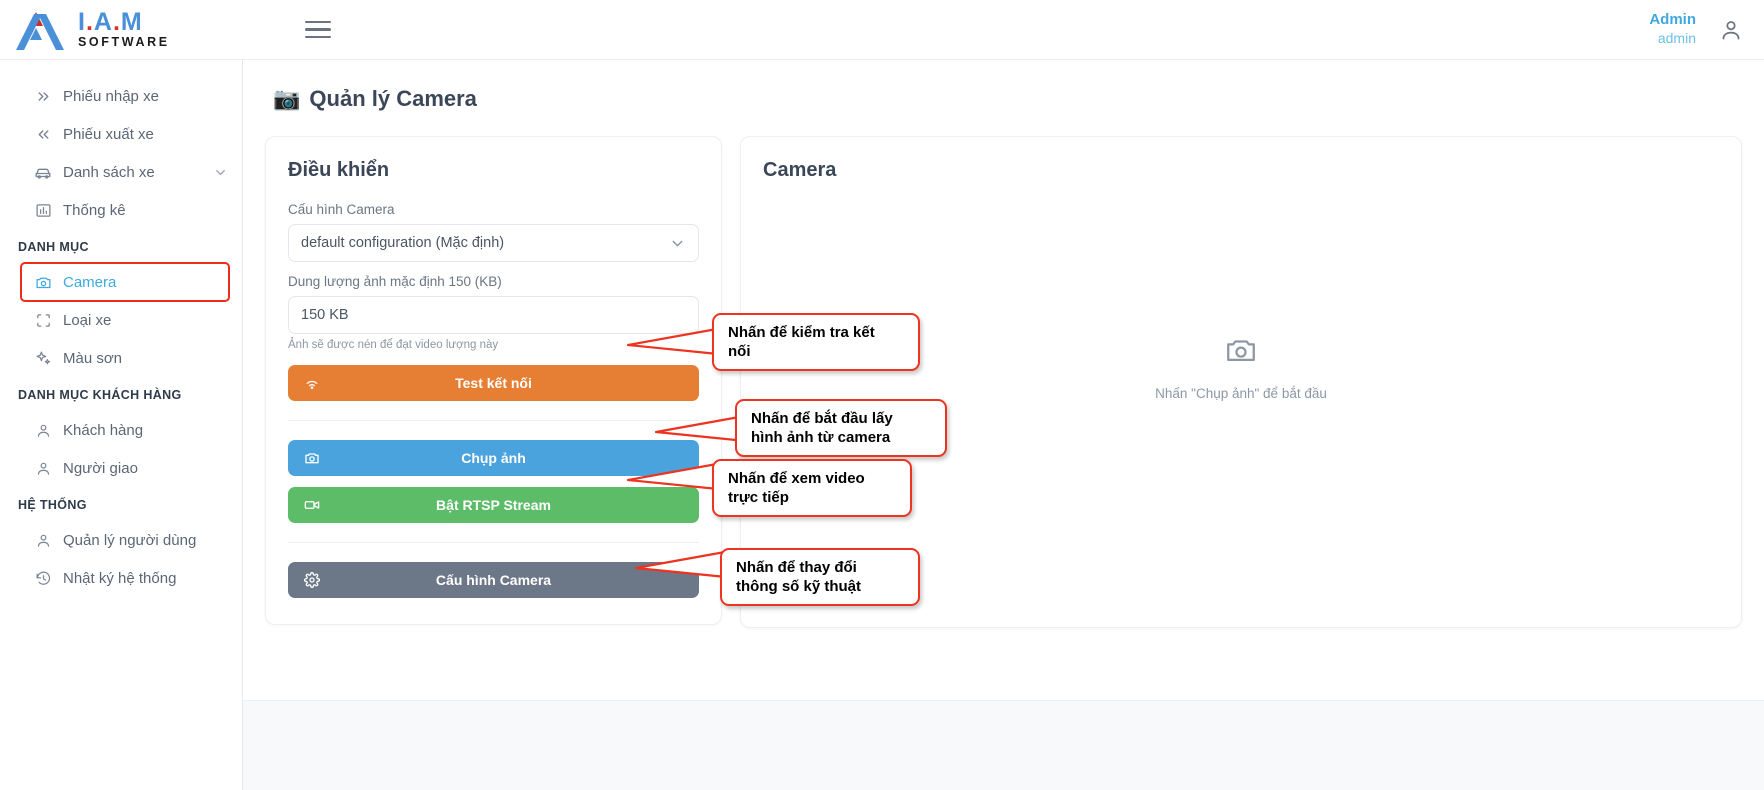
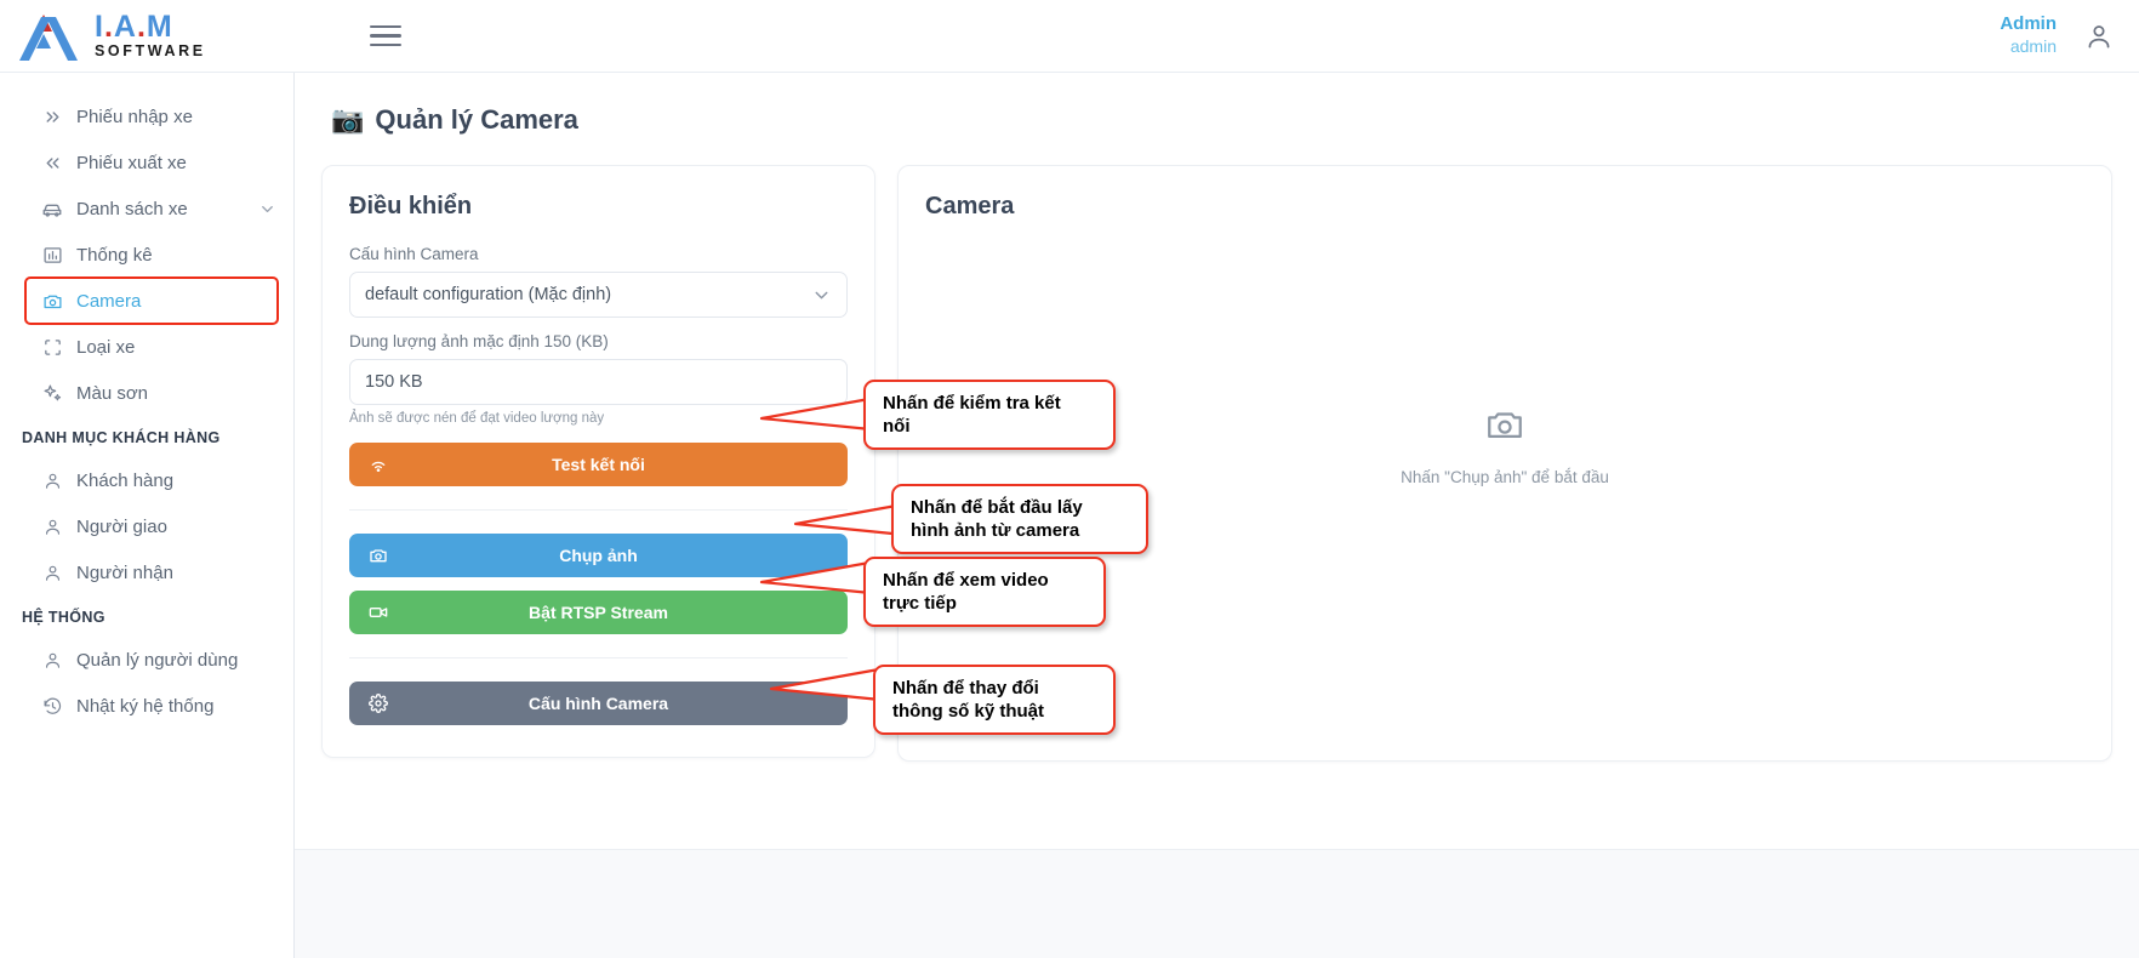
  I.A.M
  SOFTWARE
  Admin
  admin
  Phiếu nhập xe
  Phiếu xuất xe
  Danh sách xe
  Thống kê
- DANH MỤC
  Camera
  Loại xe
  Màu sơn
  DANH MỤC KHÁCH HÀNG
  Khách hàng
  Người giao
+ Người nhận
  HỆ THỐNG
  Quản lý người dùng
  Nhật ký hệ thống
  📷
  Quản lý Camera
  Điều khiển
  Cấu hình Camera
  default configuration (Mặc định)
  Dung lượng ảnh mặc định 150 (KB)
  150 KB
  Ảnh sẽ được nén để đạt video lượng này
  Test kết nối
  Chụp ảnh
  Bật RTSP Stream
  Cấu hình Camera
  Camera
  Nhấn "Chụp ảnh" để bắt đầu
  Nhấn để kiểm tra kết
  nối
  Nhấn để bắt đầu lấy
  hình ảnh từ camera
  Nhấn để xem video
  trực tiếp
  Nhấn để thay đổi
  thông số kỹ thuật
